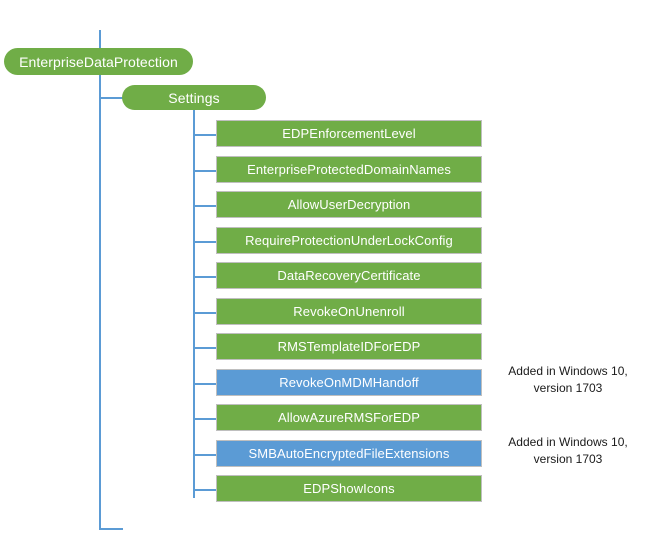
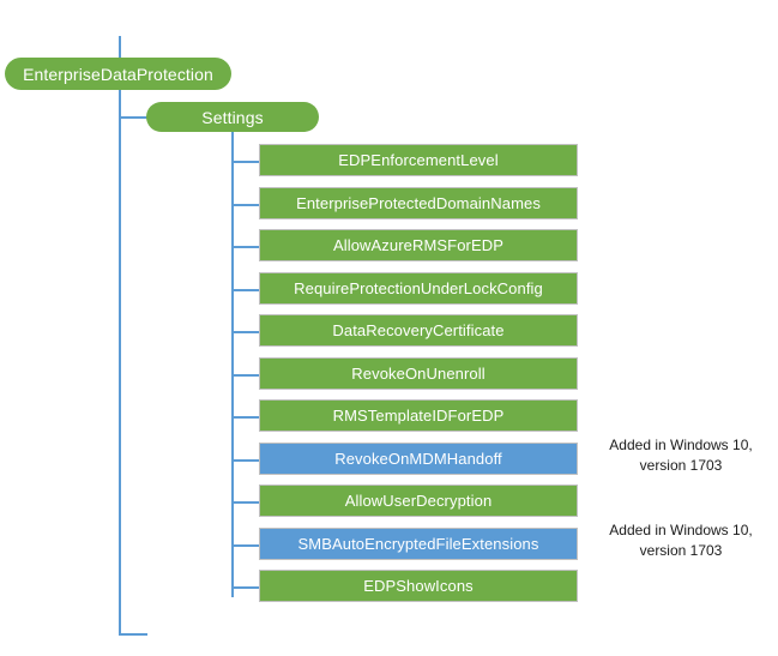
  EnterpriseDataProtection
  Settings
  EDPEnforcementLevel
  EnterpriseProtectedDomainNames
- AllowUserDecryption
+ AllowAzureRMSForEDP
  RequireProtectionUnderLockConfig
  DataRecoveryCertificate
  RevokeOnUnenroll
  RMSTemplateIDForEDP
  RevokeOnMDMHandoff
  Added in Windows 10,
  version 1703
- AllowAzureRMSForEDP
+ AllowUserDecryption
  SMBAutoEncryptedFileExtensions
  Added in Windows 10,
  version 1703
  EDPShowIcons
